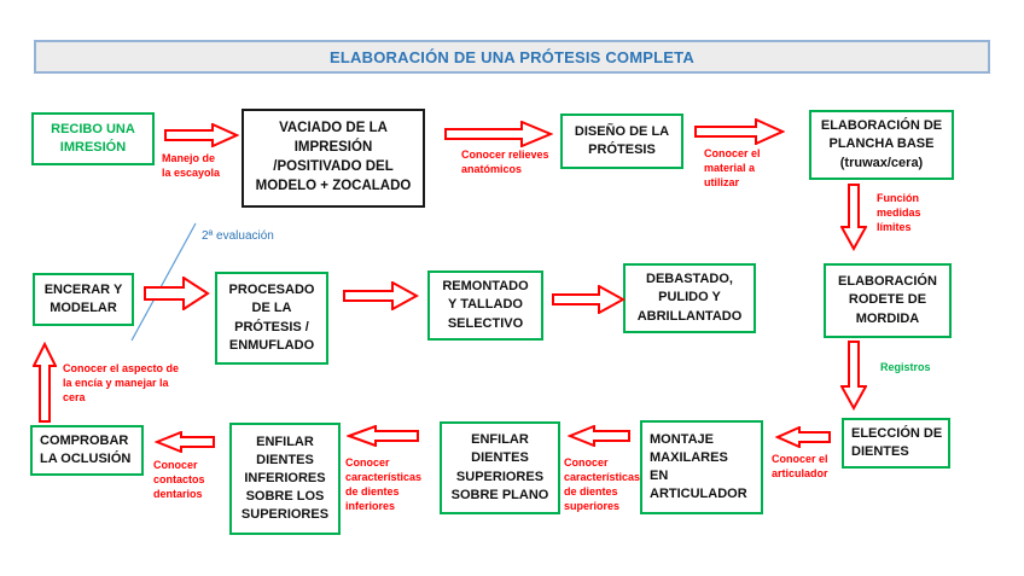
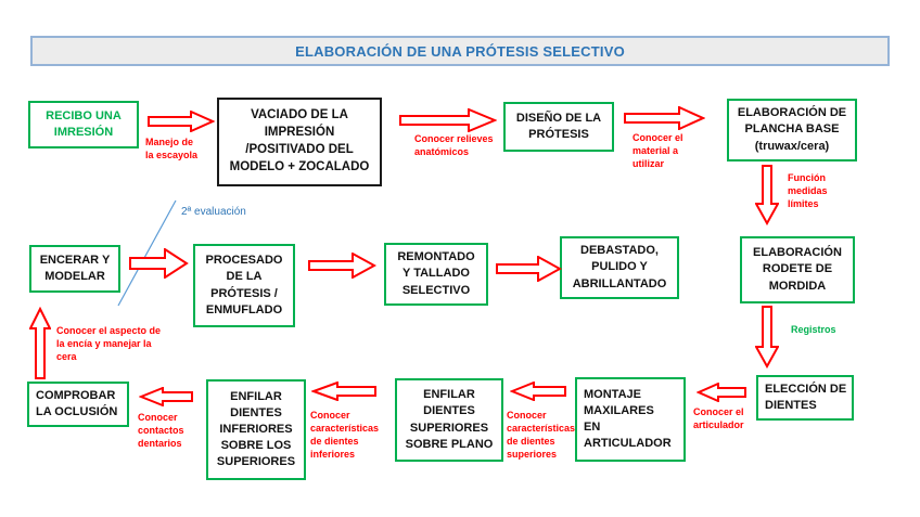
- ELABORACIÓN DE UNA PRÓTESIS COMPLETA
+ ELABORACIÓN DE UNA PRÓTESIS SELECTIVO
  RECIBO UNA
  IMRESIÓN
  VACIADO DE LA
  IMPRESIÓN
  /POSITIVADO DEL
  MODELO + ZOCALADO
  DISEÑO DE LA
  PRÓTESIS
  ELABORACIÓN DE
  PLANCHA BASE
  (truwax/cera)
  ELABORACIÓN
  RODETE DE
  MORDIDA
  ELECCIÓN DE
  DIENTES
  ENCERAR Y
  MODELAR
  PROCESADO
  DE LA
  PRÓTESIS /
  ENMUFLADO
  REMONTADO
  Y TALLADO
  SELECTIVO
  DEBASTADO,
  PULIDO Y
  ABRILLANTADO
  COMPROBAR
  LA OCLUSIÓN
  ENFILAR
  DIENTES
  INFERIORES
  SOBRE LOS
  SUPERIORES
  ENFILAR
  DIENTES
  SUPERIORES
  SOBRE PLANO
  MONTAJE
  MAXILARES
  EN
  ARTICULADOR
  Manejo de
  la escayola
  Conocer relieves
  anatómicos
  Conocer el
  material a
  utilizar
  Función
  medidas
  límites
  Registros
  Conocer el
  articulador
  Conocer
  características
  de dientes
  superiores
  Conocer
  características
  de dientes
  inferiores
  Conocer
  contactos
  dentarios
  Conocer el aspecto de
  la encía y manejar la
  cera
  2ª evaluación
